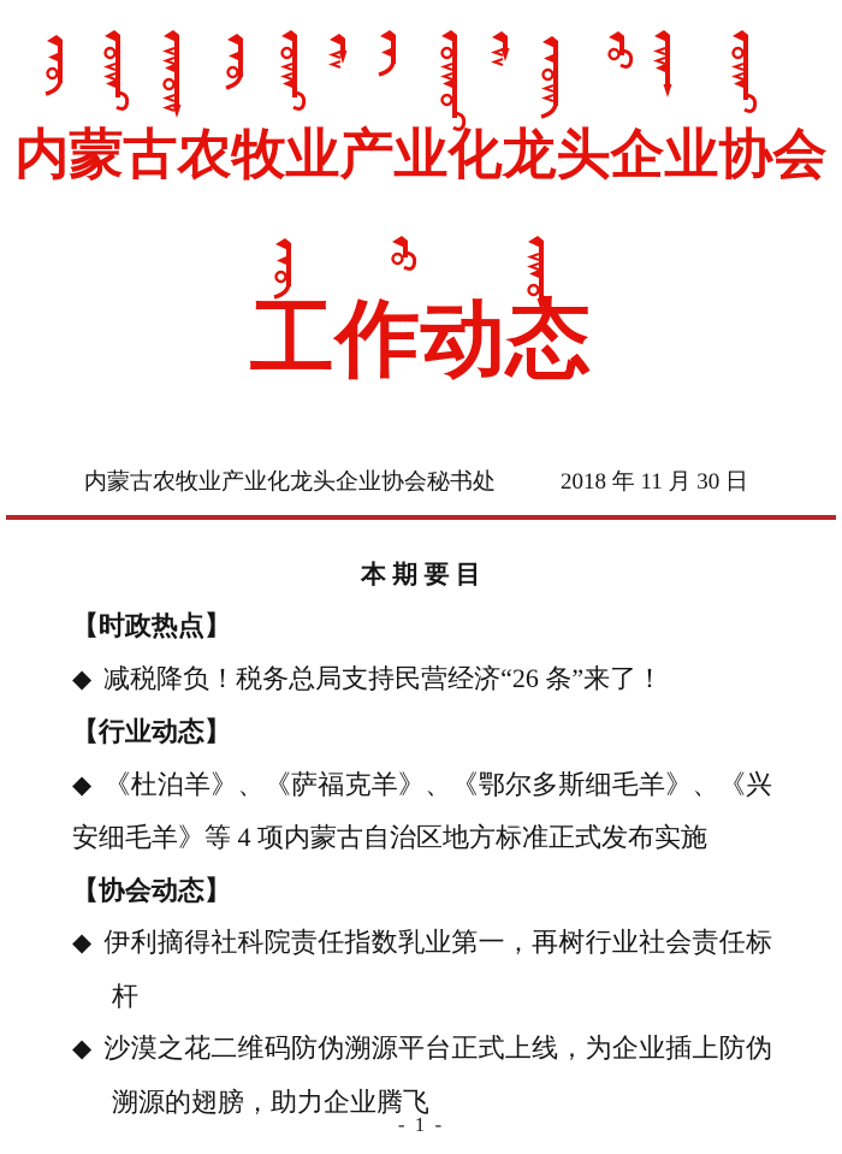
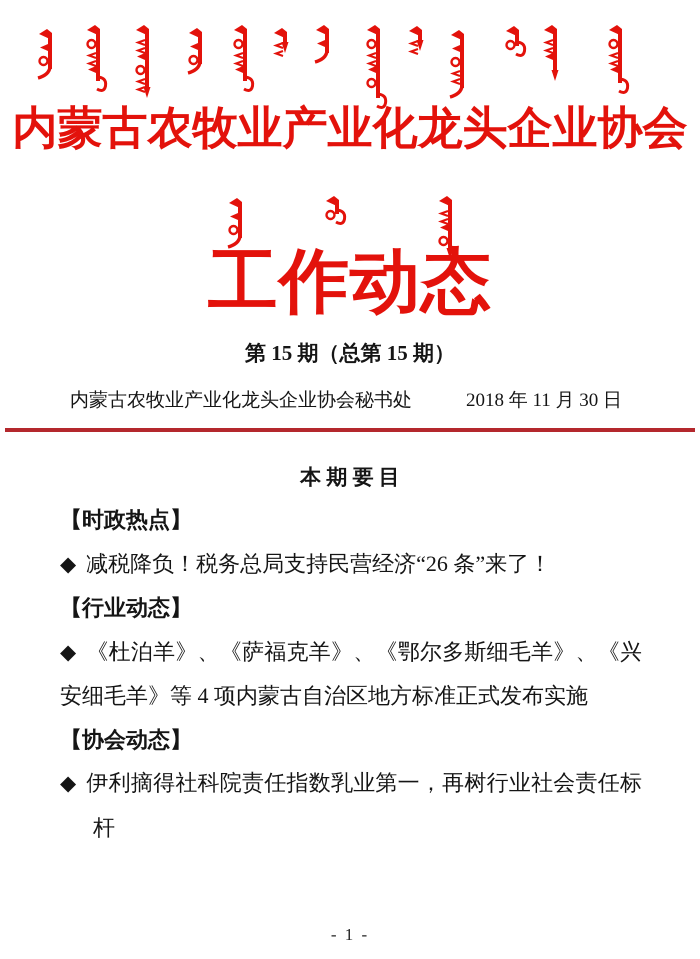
  内蒙古农牧业产业化龙头企业协会
  工作动态
+ 第 15 期（总第 15 期）
  内蒙古农牧业产业化龙头企业协会秘书处
  2018 年 11 月 30 日
  本 期 要 目
  【时政热点】
  ◆ 减税降负！税务总局支持民营经济“26 条”来了！
  【行业动态】
  ◆ 《杜泊羊》、《萨福克羊》、《鄂尔多斯细毛羊》、《兴安细毛羊》等 4 项内蒙古自治区地方标准正式发布实施
  【协会动态】
  ◆ 伊利摘得社科院责任指数乳业第一，再树行业社会责任标杆
- ◆ 沙漠之花二维码防伪溯源平台正式上线，为企业插上防伪溯源的翅膀，助力企业腾飞
  - 1 -
